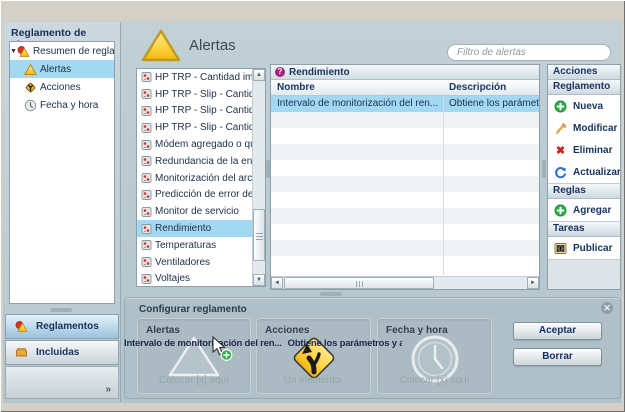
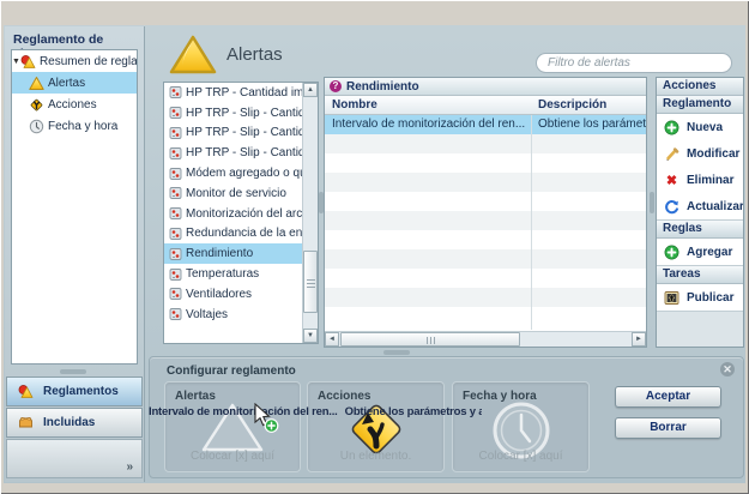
  Resumen de regla
  Alertas
  Acciones
  Fecha y hora
  Reglamentos
  Incluidas
  »
  Alertas
  Filtro de alertas
  HP TRP - Cantidad im
  HP TRP - Slip - Canti
  HP TRP - Slip - Canti
  HP TRP - Slip - Canti
  Módem agregado o q
- Redundancia de la en
+ Monitor de servicio
  Monitorización del arc
- Predicción de error de
- Monitor de servicio
+ Redundancia de la en
  Rendimiento
  Temperaturas
  Ventiladores
  Voltajes
  ?
  Rendimiento
  Nombre
  Descripción
  Intervalo de monitorización del ren...
  Acciones
  Reglamento
  Nueva
  Modificar
  ✖
  Eliminar
  Actualizar
  Reglas
  Agregar
  Tareas
  Publicar
  Configurar reglamento
  ✕
  Alertas
  Colocar [x] aquí
  Acciones
  Un elemento.
  Fecha y hora
  Colocar [x] aquí
  Intervalo de monitorción del ren... Obtiene los parámetros y a
  Aceptar
  Borrar
